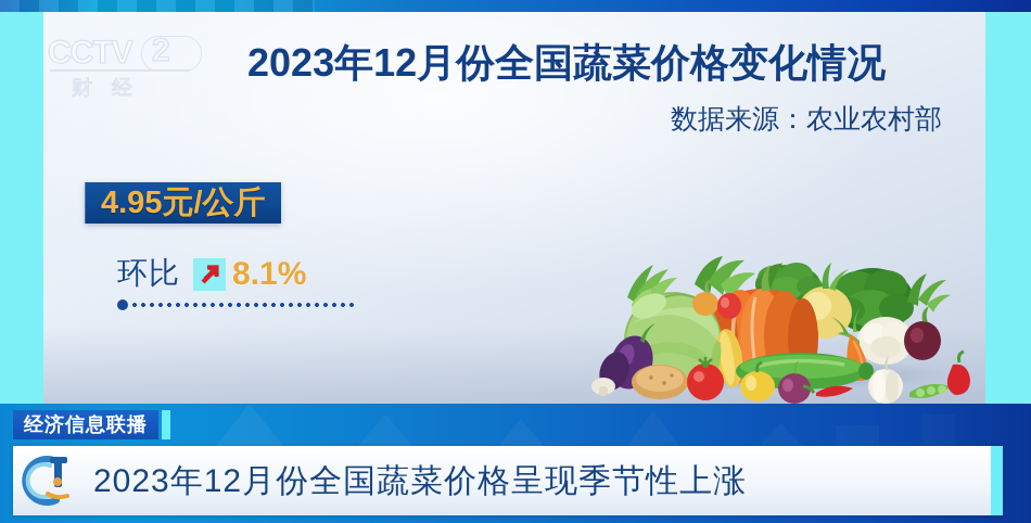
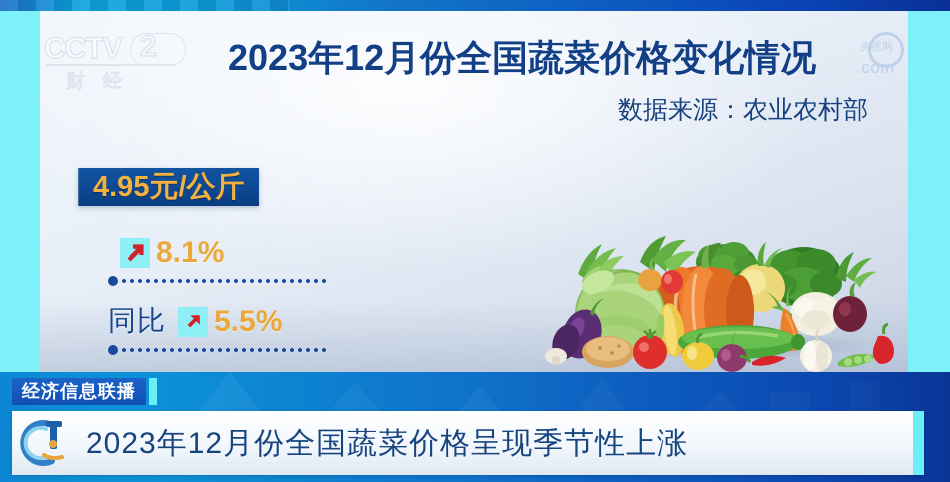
  CCTV
  2
+ 央视网
+ .com
  2023年12月份全国蔬菜价格变化情况
  数据来源：农业农村部
  4.95元/公斤
- 环比
  8.1%
+ 同比
+ 5.5%
  经济信息联播
  2023年12月份全国蔬菜价格呈现季节性上涨
